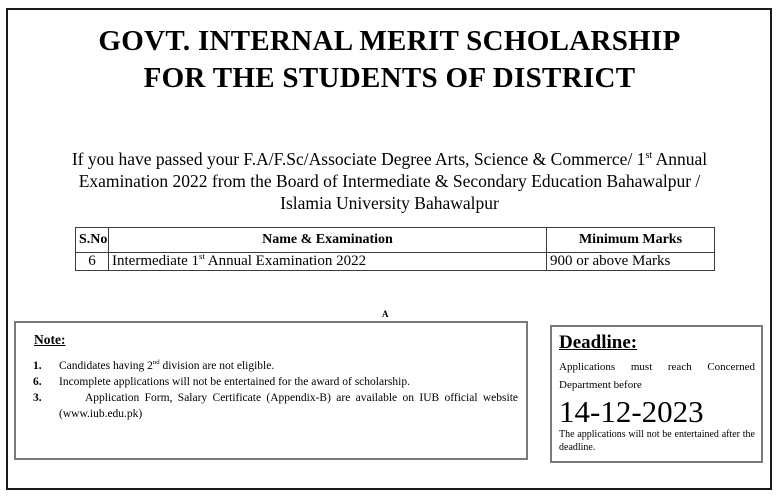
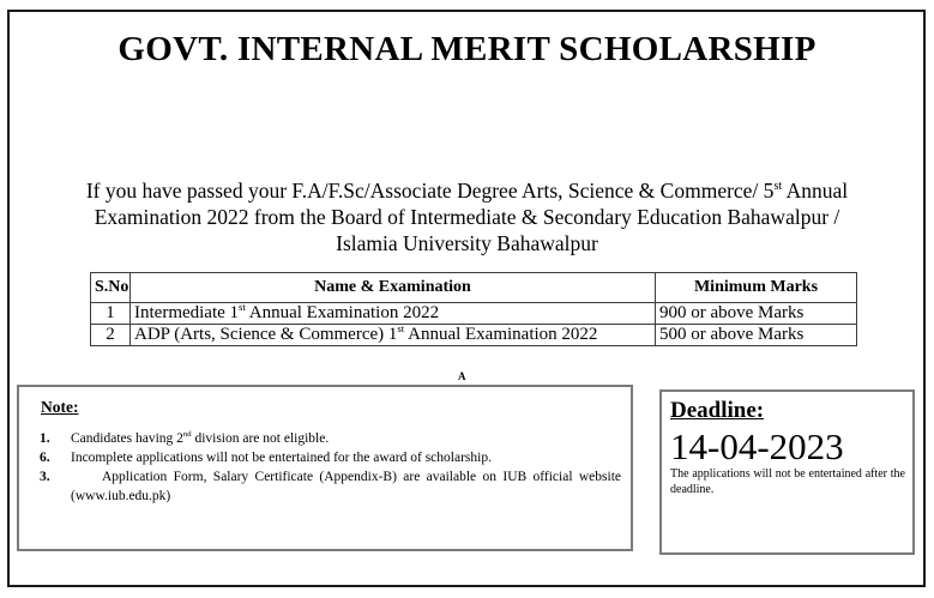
  GOVT. INTERNAL MERIT SCHOLARSHIP
- FOR THE STUDENTS OF DISTRICT
- If you have passed your F.A/F.Sc/Associate Degree Arts, Science & Commerce/ 1st Annual Examination 2022 from the Board of Intermediate & Secondary Education Bahawalpur / Islamia University Bahawalpur
+ If you have passed your F.A/F.Sc/Associate Degree Arts, Science & Commerce/ 5st Annual Examination 2022 from the Board of Intermediate & Secondary Education Bahawalpur / Islamia University Bahawalpur
  S.No	Name & Examination	Minimum Marks
- 6	Intermediate 1st Annual Examination 2022	900 or above Marks
+ 1	Intermediate 1st Annual Examination 2022	900 or above Marks
+ 2	ADP (Arts, Science & Commerce) 1st Annual Examination 2022	500 or above Marks
  A
  Note:
  1.
  Candidates having 2 division are not eligible.
  6.
  Incomplete applications will not be entertained for the award of scholarship.
  3.
  Application Form, Salary Certificate (Appendix-B) are available on IUB official website (www.iub.edu.pk)
  Deadline:
- Applications must reach Concerned Department before
- 14-12-2023
+ 14-04-2023
  The applications will not be entertained after the deadline.
